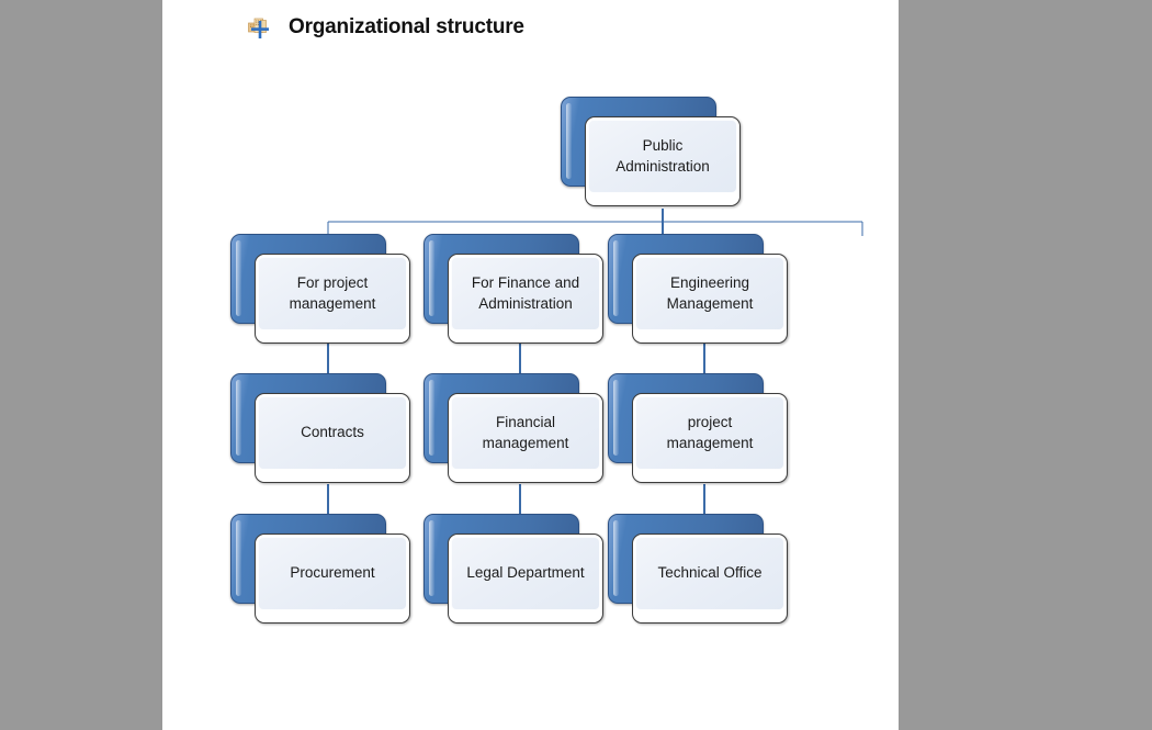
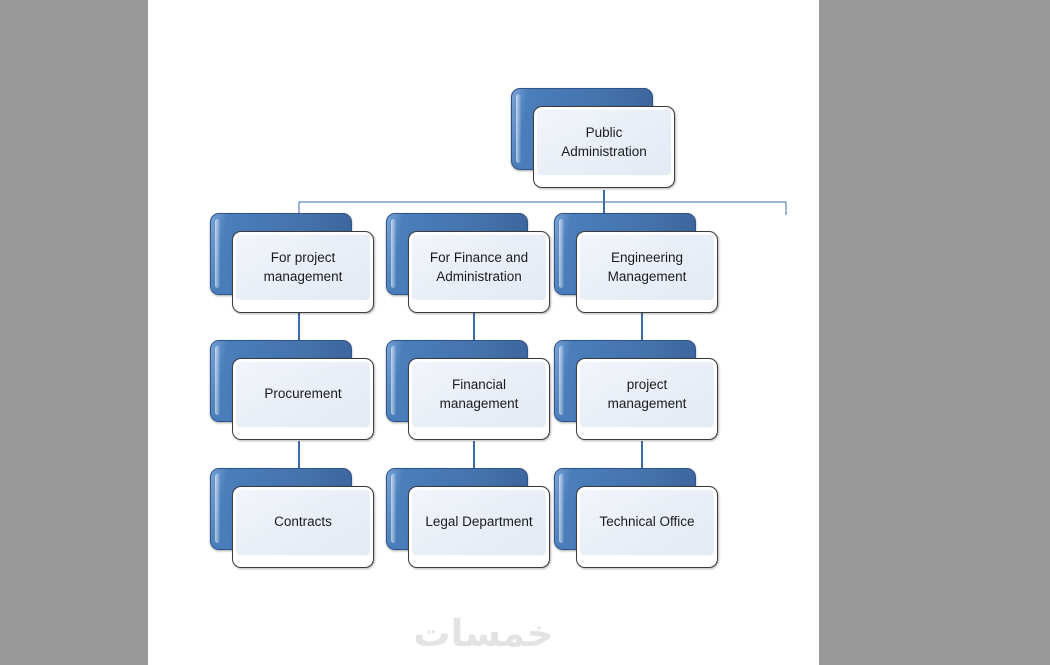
- Organizational structure
  Public Administration
  For project
  management
  For Finance and
  Administration
  Engineering
  Management
- Contracts
+ Procurement
  Financial
  management
  project
  management
- Procurement
+ Contracts
  Legal Department
  Technical Office
+ خمسات
